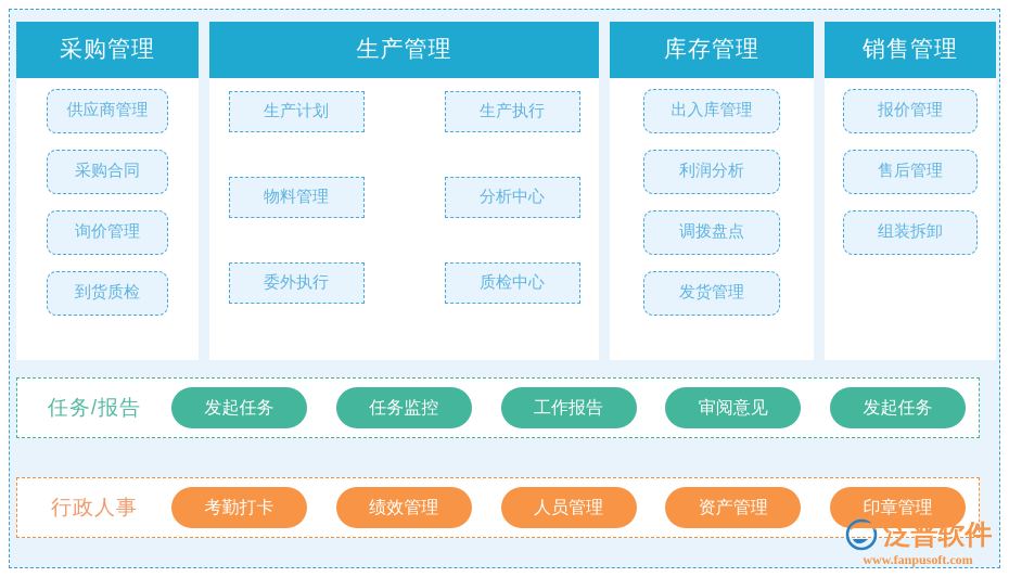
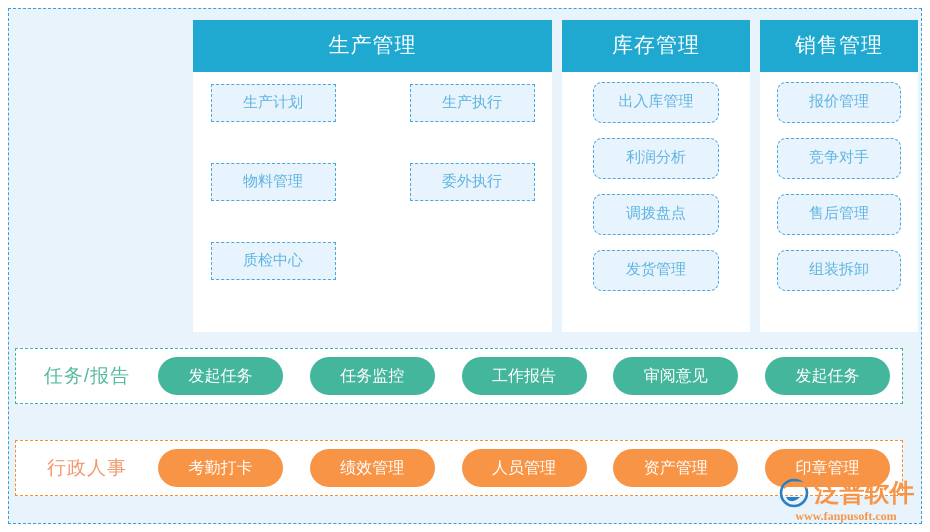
- 采购管理
- 供应商管理
- 采购合同
- 询价管理
- 到货质检
  生产管理
  生产计划
  生产执行
  物料管理
- 分析中心
  委外执行
  质检中心
  库存管理
  出入库管理
  利润分析
  调拨盘点
  发货管理
  销售管理
  报价管理
+ 竞争对手
  售后管理
  组装拆卸
  任务/报告
  发起任务
  任务监控
  工作报告
  审阅意见
  发起任务
  行政人事
  考勤打卡
  绩效管理
  人员管理
  资产管理
  印章管理
  泛普软件
  www.fanpusoft.com
